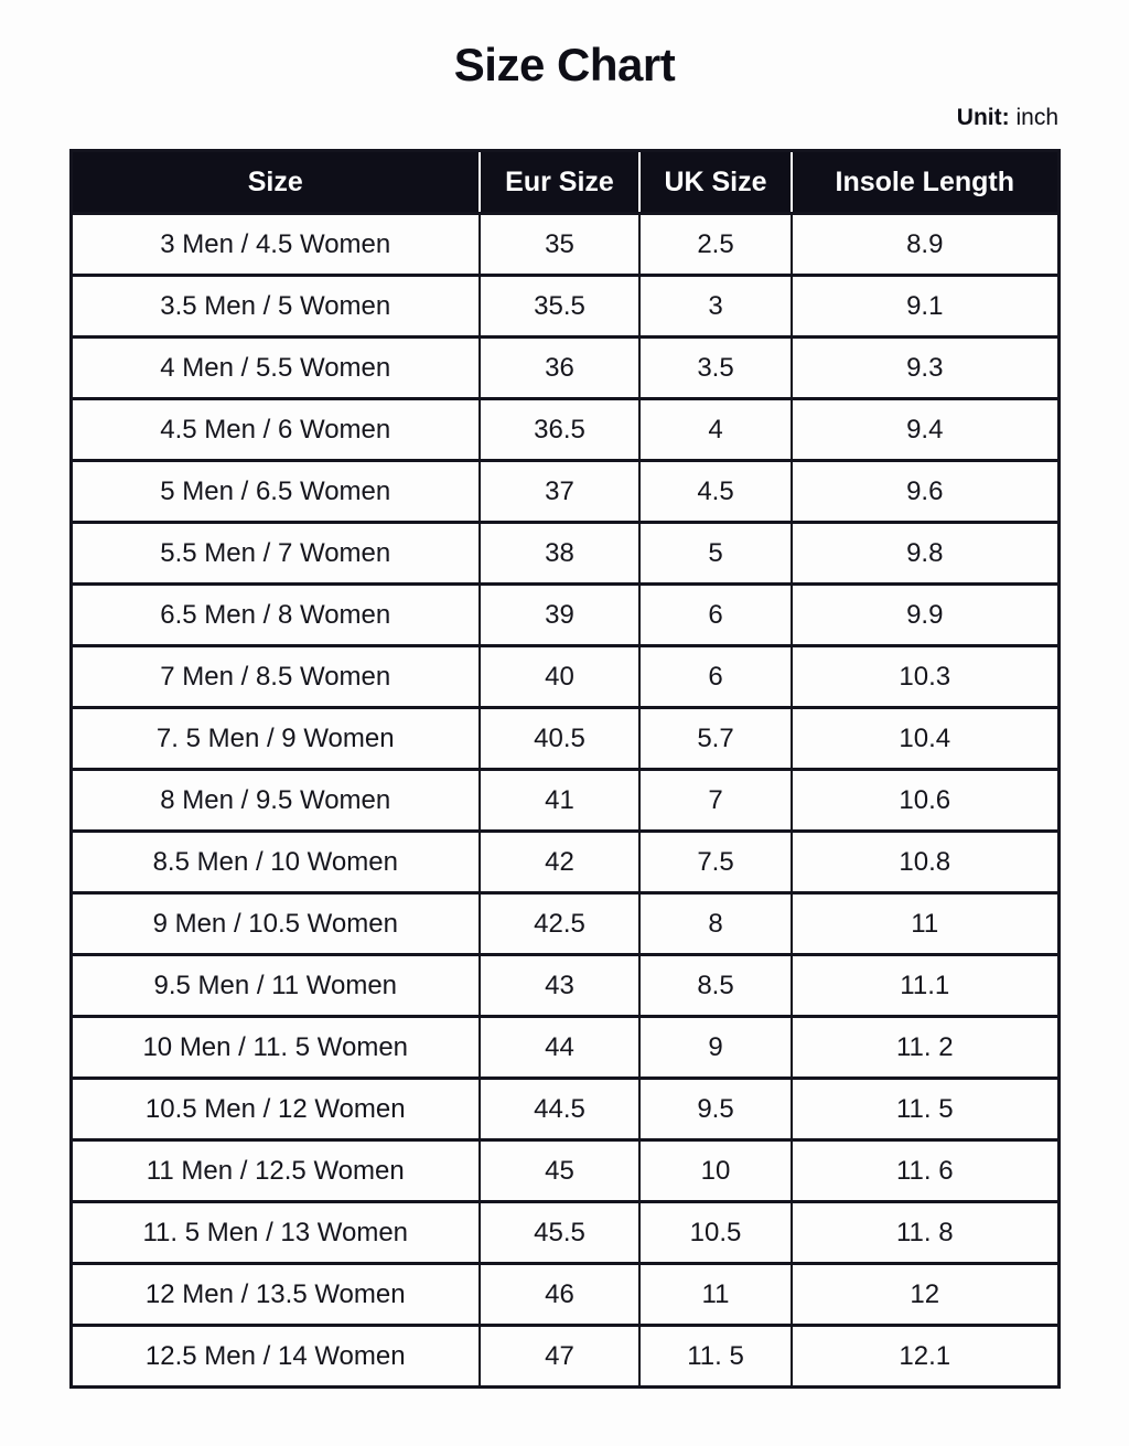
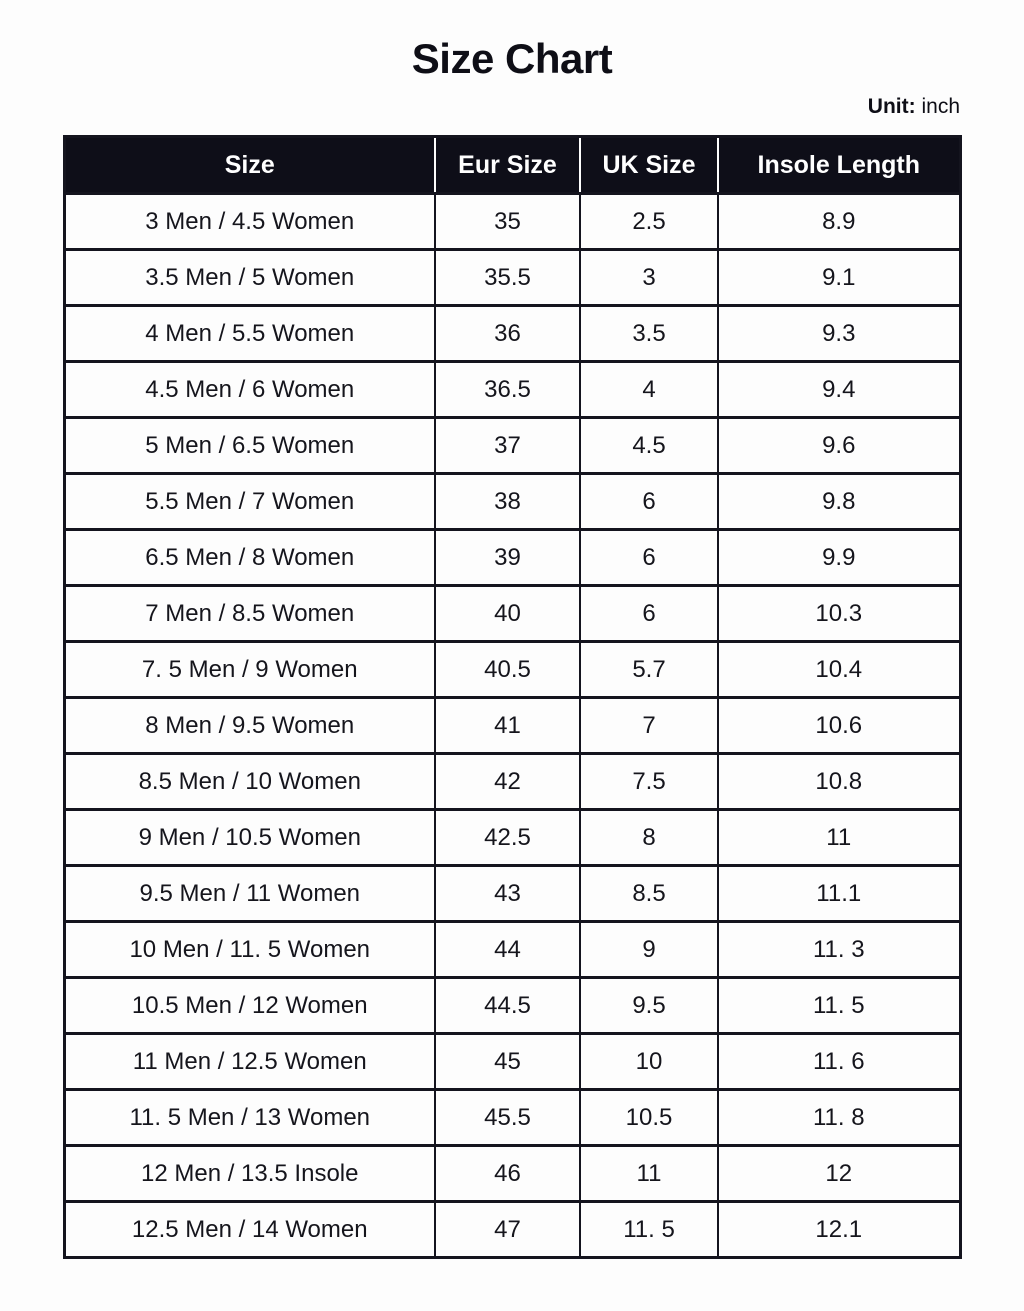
  Size Chart
  Unit: inch
  Size	Eur Size	UK Size	Insole Length
  3 Men / 4.5 Women	35	2.5	8.9
  3.5 Men / 5 Women	35.5	3	9.1
  4 Men / 5.5 Women	36	3.5	9.3
  4.5 Men / 6 Women	36.5	4	9.4
  5 Men / 6.5 Women	37	4.5	9.6
- 5.5 Men / 7 Women	38	5	9.8
+ 5.5 Men / 7 Women	38	6	9.8
  6.5 Men / 8 Women	39	6	9.9
  7 Men / 8.5 Women	40	6	10.3
  7. 5 Men / 9 Women	40.5	5.7	10.4
  8 Men / 9.5 Women	41	7	10.6
  8.5 Men / 10 Women	42	7.5	10.8
  9 Men / 10.5 Women	42.5	8	11
  9.5 Men / 11 Women	43	8.5	11.1
- 10 Men / 11. 5 Women	44	9	11. 2
+ 10 Men / 11. 5 Women	44	9	11. 3
  10.5 Men / 12 Women	44.5	9.5	11. 5
  11 Men / 12.5 Women	45	10	11. 6
  11. 5 Men / 13 Women	45.5	10.5	11. 8
- 12 Men / 13.5 Women	46	11	12
+ 12 Men / 13.5 Insole	46	11	12
  12.5 Men / 14 Women	47	11. 5	12.1
